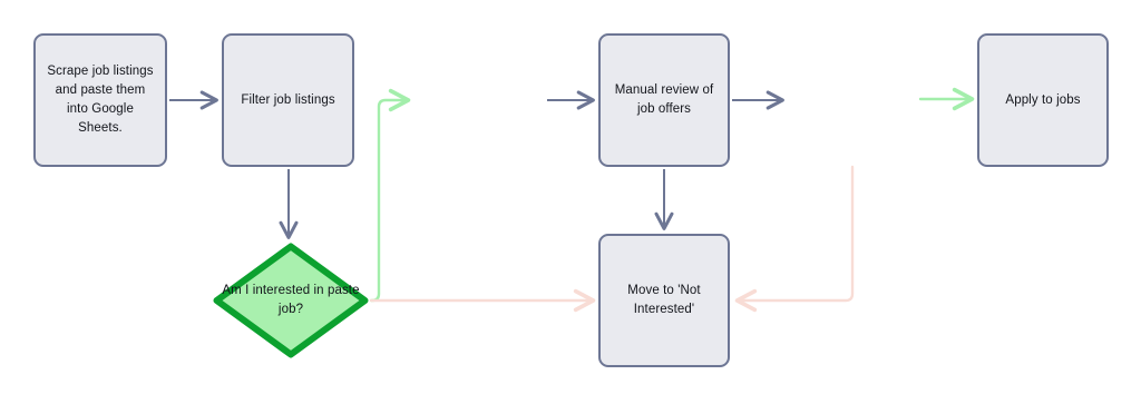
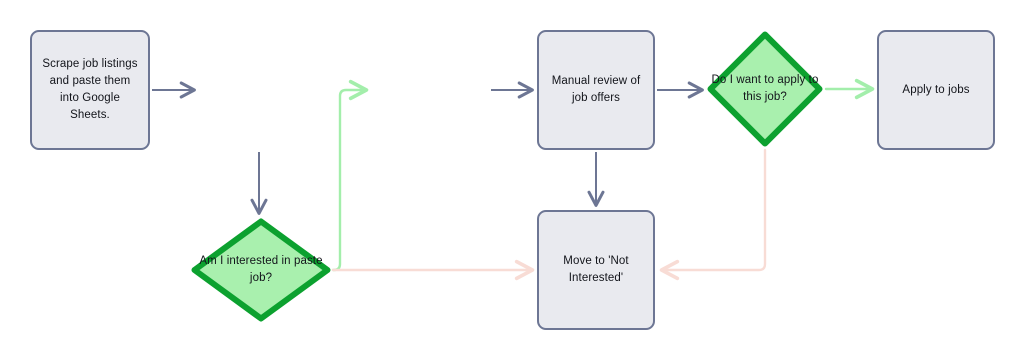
  Scrape job listings and paste them into Google Sheets.
- Filter job listings
  Manual review of job offers
  Apply to jobs
  Move to 'Not Interested'
  Am I interested in paste job?
+ Do I want to apply to this job?
